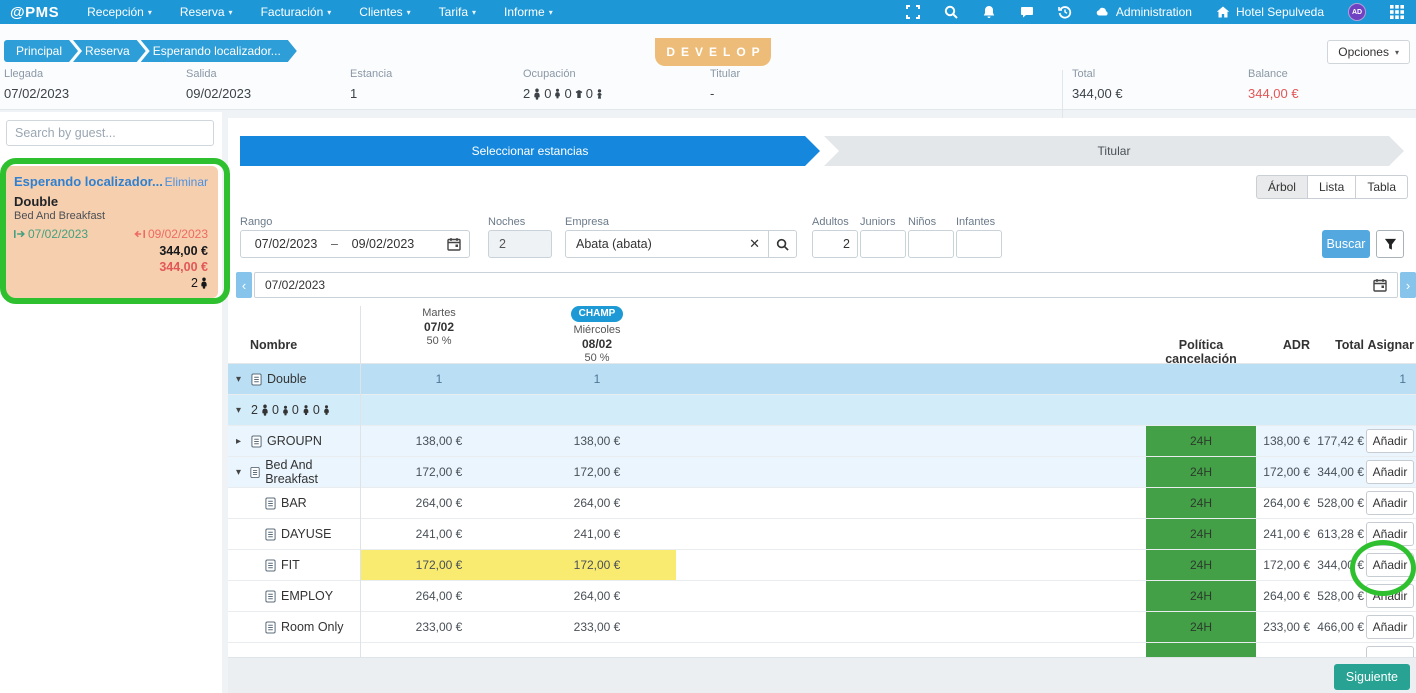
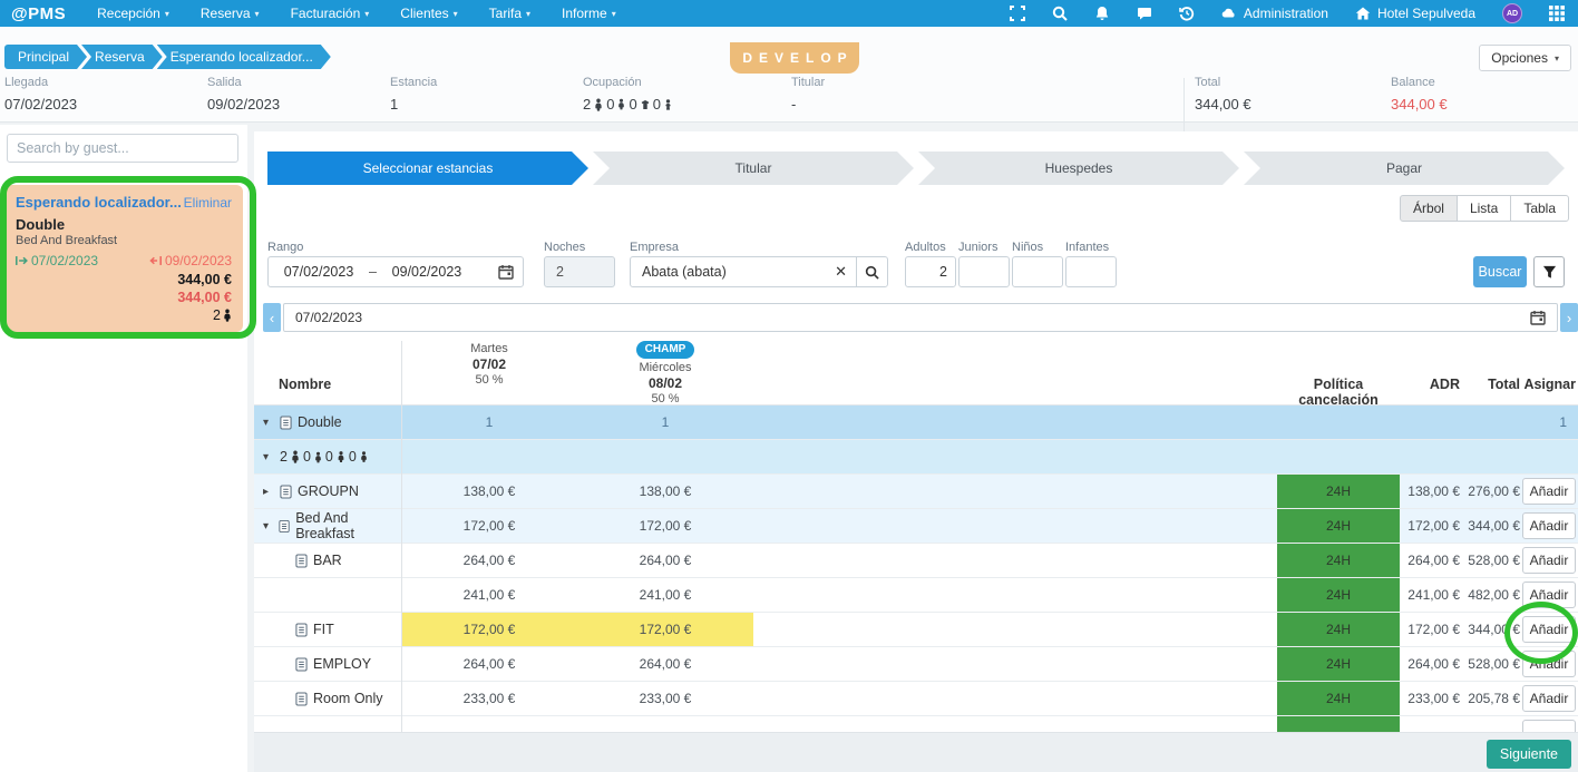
  @PMS
  Recepción
  ▾
  Reserva
  ▾
  Facturación
  ▾
  Clientes
  ▾
  Tarifa
  ▾
  Informe
  ▾
  Administration
  Hotel Sepulveda
  Principal
  Reserva
  Esperando localizador...
  DEVELOP
  Opciones
  ▾
  Llegada
  07/02/2023
  Salida
  09/02/2023
  Estancia
  1
  Ocupación
  2
  0
  0
  0
  Titular
  -
  Total
  344,00 €
  Balance
  344,00 €
  Search by guest...
  Esperando localizador...
  Eliminar
  Double
  Bed And Breakfast
  07/02/2023
  09/02/2023
  344,00 €
  344,00 €
  2
  Seleccionar estancias
  Titular
+ Huespedes
+ Pagar
  Árbol
  Lista
  Tabla
  Rango
  07/02/2023
  –
  09/02/2023
  Noches
  2
  Empresa
  Abata (abata)
  ✕
  Adultos
  2
  Juniors
  Niños
  Infantes
  Buscar
  ‹
  07/02/2023
  ›
  Nombre
  Martes
  07/02
  50 %
  CHAMP
  Miércoles
  08/02
  50 %
  Política cancelación
  ADR
  Total
  Asignar
  ▾
  Double
  1
  1
  1
  ▾
  2
  0
  0
  0
  ▸
  GROUPN
  138,00 €
  138,00 €
  24H
  138,00 €
- 177,42 €
+ 276,00 €
  Añadir
  ▾
  Bed And Breakfast
  172,00 €
  172,00 €
  24H
  172,00 €
  344,00 €
  Añadir
  BAR
  264,00 €
  264,00 €
  24H
  264,00 €
  528,00 €
  Añadir
- DAYUSE
  241,00 €
  241,00 €
  24H
  241,00 €
- 613,28 €
+ 482,00 €
  Añadir
  FIT
  172,00 €
  172,00 €
  24H
  172,00 €
  344,00 €
  Añadir
  EMPLOY
  264,00 €
  264,00 €
  24H
  264,00 €
  528,00 €
  Añadir
  Room Only
  233,00 €
  233,00 €
  24H
  233,00 €
- 466,00 €
+ 205,78 €
  Añadir
  Siguiente
